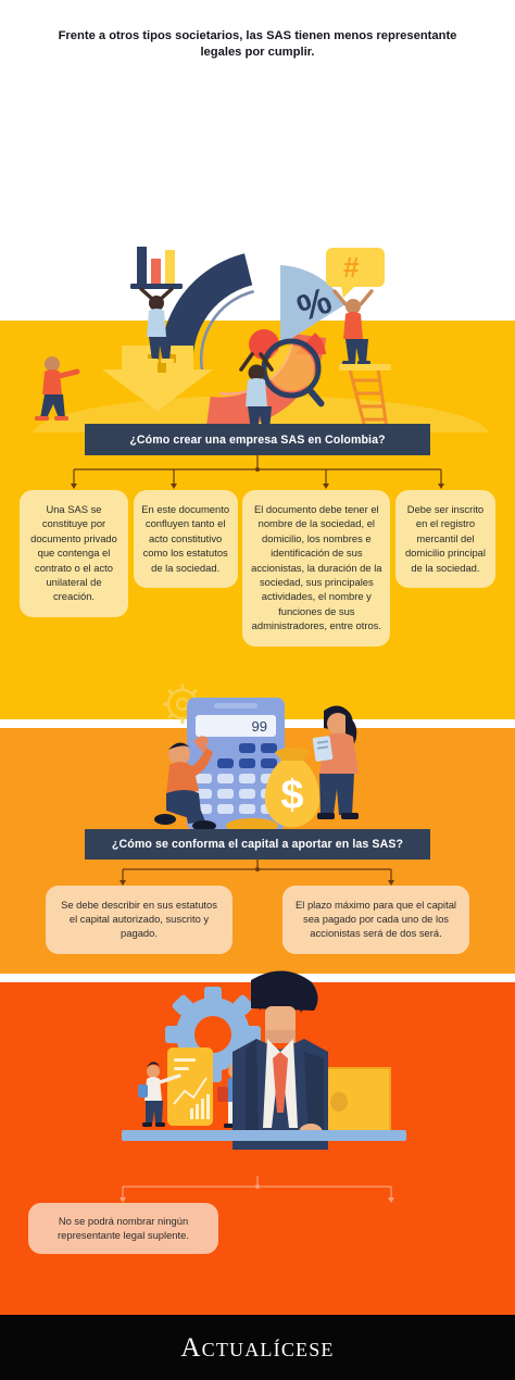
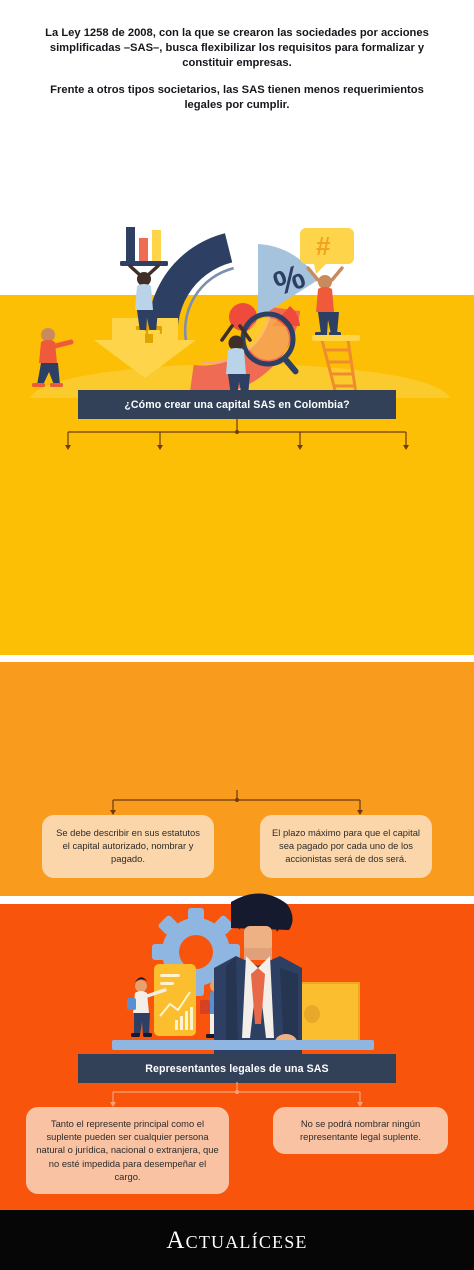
+ La Ley 1258 de 2008, con la que se crearon las sociedades por acciones simplificadas –SAS–, busca flexibilizar los requisitos para formalizar y constituir empresas.
- Frente a otros tipos societarios, las SAS tienen menos representante legales por cumplir.
+ Frente a otros tipos societarios, las SAS tienen menos requerimientos legales por cumplir.
  #
- ¿Cómo crear una empresa SAS en Colombia?
+ ¿Cómo crear una capital SAS en Colombia?
- Una SAS se constituye por documento privado que contenga el contrato o el acto unilateral de creación.
- En este documento confluyen tanto el acto constitutivo como los estatutos de la sociedad.
- El documento debe tener el nombre de la sociedad, el domicilio, los nombres e identificación de sus accionistas, la duración de la sociedad, sus principales actividades, el nombre y funciones de sus administradores, entre otros.
- Debe ser inscrito en el registro mercantil del domicilio principal de la sociedad.
- 99
- $
- ¿Cómo se conforma el capital a aportar en las SAS?
- Se debe describir en sus estatutos el capital autorizado, suscrito y pagado.
+ Se debe describir en sus estatutos el capital autorizado, nombrar y pagado.
  El plazo máximo para que el capital sea pagado por cada uno de los accionistas será de dos será.
+ Representantes legales de una SAS
+ Tanto el represente principal como el suplente pueden ser cualquier persona natural o jurídica, nacional o extranjera, que no esté impedida para desempeñar el cargo.
  No se podrá nombrar ningún representante legal suplente.
  Actualícese
